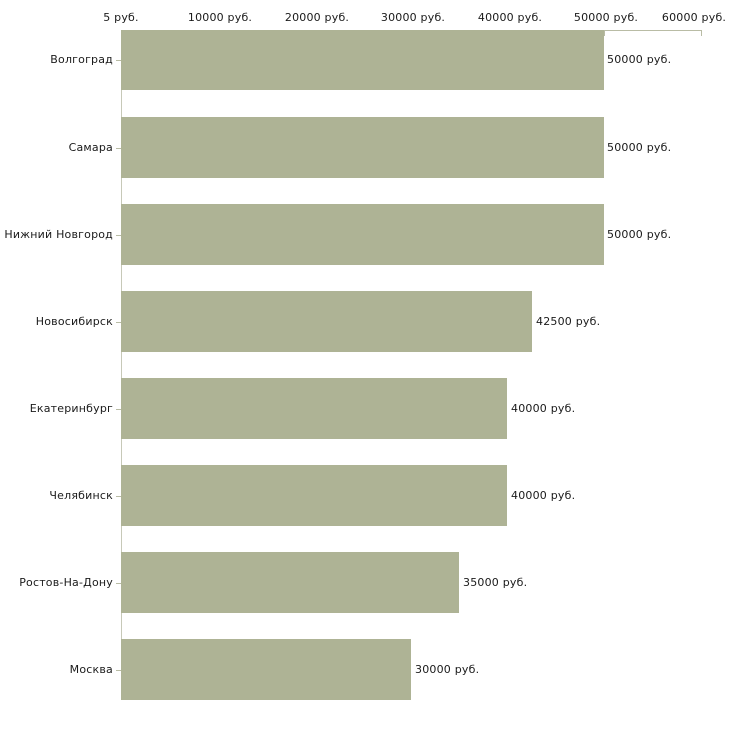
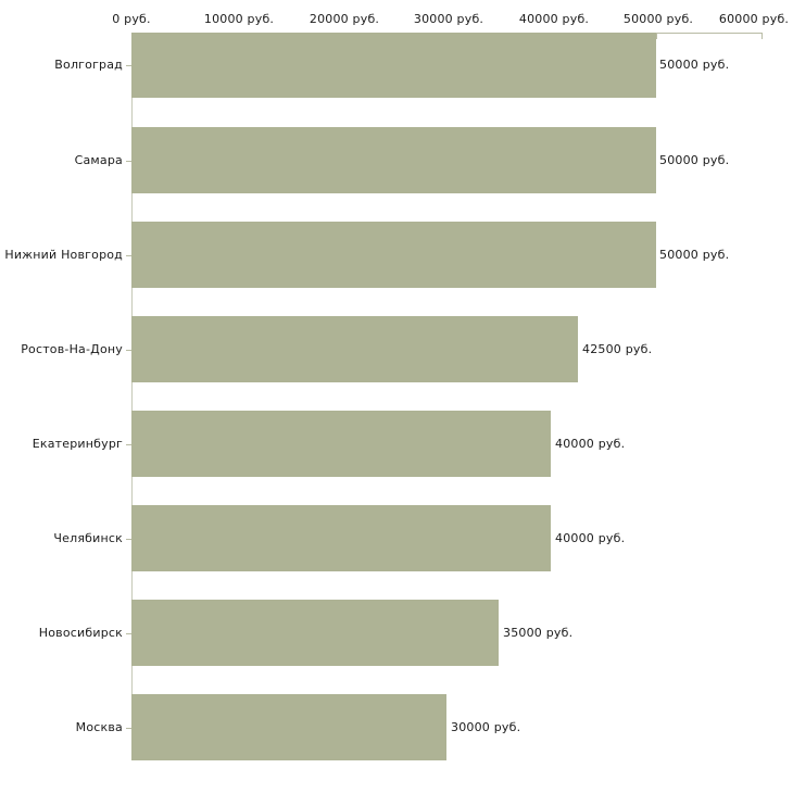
- 5 руб.
+ 0 руб.
  10000 руб.
  20000 руб.
  30000 руб.
  40000 руб.
  50000 руб.
  60000 руб.
  Волгоград
  Самара
  Нижний Новгород
- Новосибирск
+ Ростов-На-Дону
  Екатеринбург
  Челябинск
- Ростов-На-Дону
+ Новосибирск
  Москва
  50000 руб.
  50000 руб.
  50000 руб.
  42500 руб.
  40000 руб.
  40000 руб.
  35000 руб.
  30000 руб.
